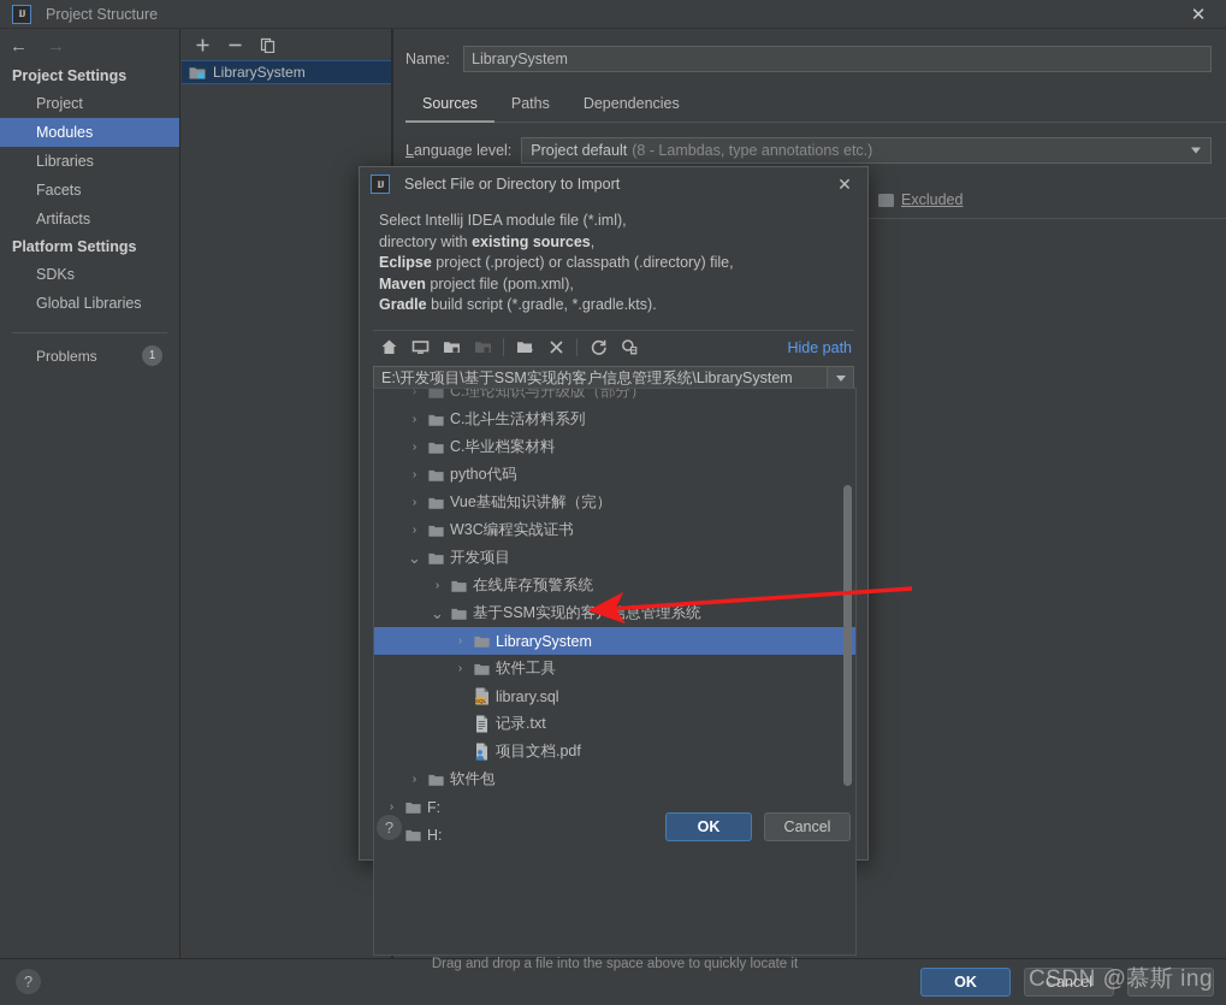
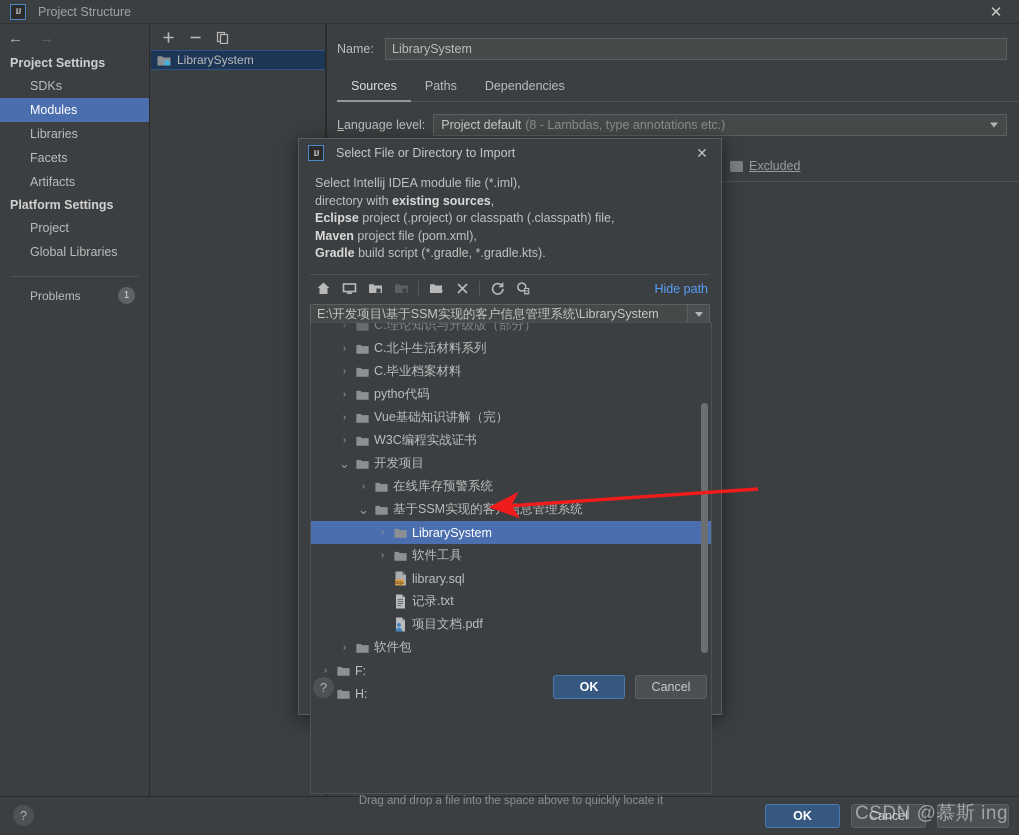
  IJ
  Project Structure
  ✕
  ←
  →
  Project Settings
- Project
+ SDKs
  Modules
  Libraries
  Facets
  Artifacts
  Platform Settings
- SDKs
+ Project
  Global Libraries
  Problems
  1
  LibrarySystem
  Name:
  LibrarySystem
  Sources
  Paths
  Dependencies
  Language level:
  Project default
  (8 - Lambdas, type annotations etc.)
  Excluded
  ?
  OK
  Cancel
  IJ
  Select File or Directory to Import
  ✕
  Select Intellij IDEA module file (*.iml),
  directory with existing sources,
- Eclipse project (.project) or classpath (.directory) file,
+ Eclipse project (.project) or classpath (.classpath) file,
  Maven project file (pom.xml),
  Gradle build script (*.gradle, *.gradle.kts).
  Hide path
  E:\开发项目\基于SSM实现的客户信息管理系统\LibrarySystem
  ›
  C.理论知识与升级版（部分）
  ›
  C.北斗生活材料系列
  ›
  C.毕业档案材料
  ›
  pytho代码
  ›
  Vue基础知识讲解（完）
  ›
  W3C编程实战证书
  ⌄
  开发项目
  ›
  在线库存预警系统
  ⌄
  基于SSM实现的客户信息管理系统
  ›
  LibrarySystem
  ›
  软件工具
  library.sql
  记录.txt
  项目文档.pdf
  ›
  软件包
  ›
  F:
  H:
  Drag and drop a file into the space above to quickly locate it
  ?
  OK
  Cancel
  CSDN @慕斯 ing
